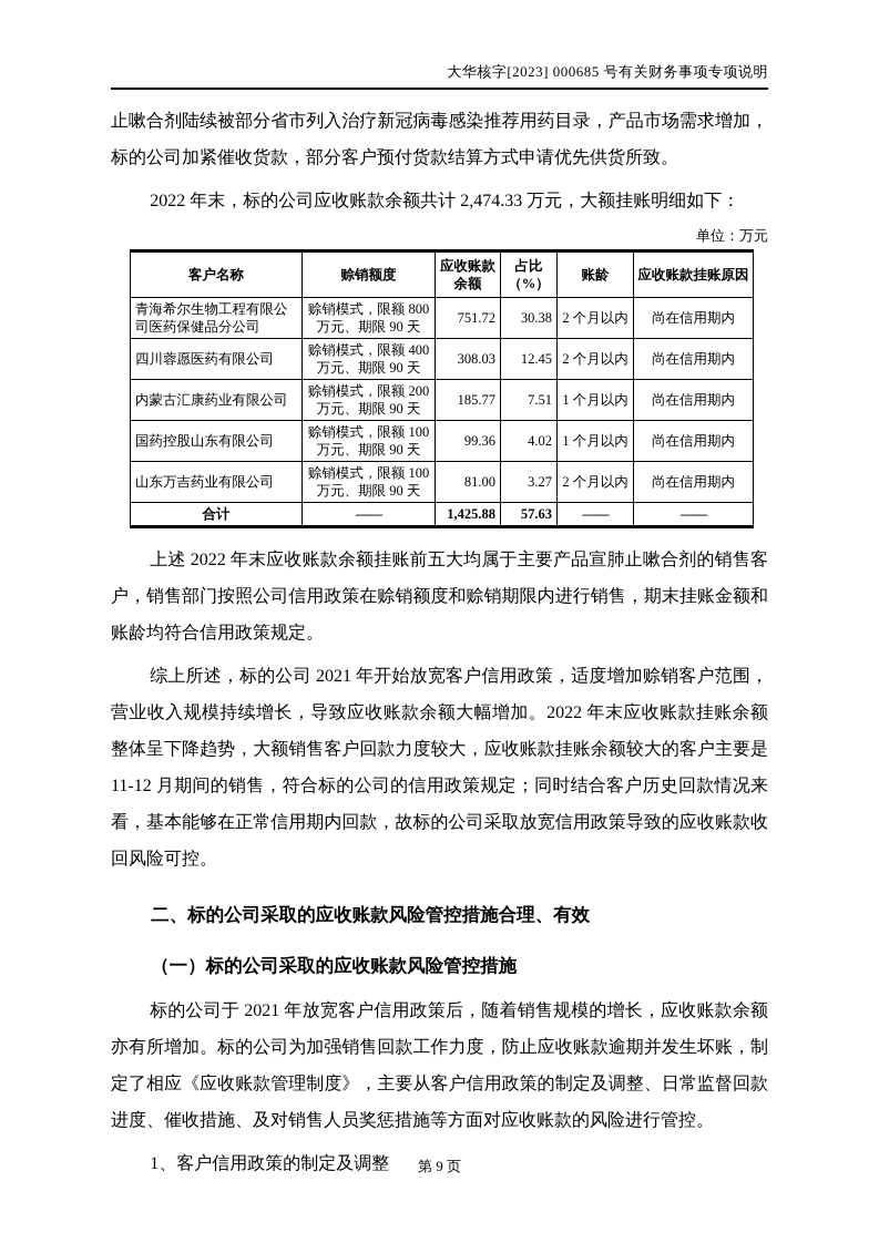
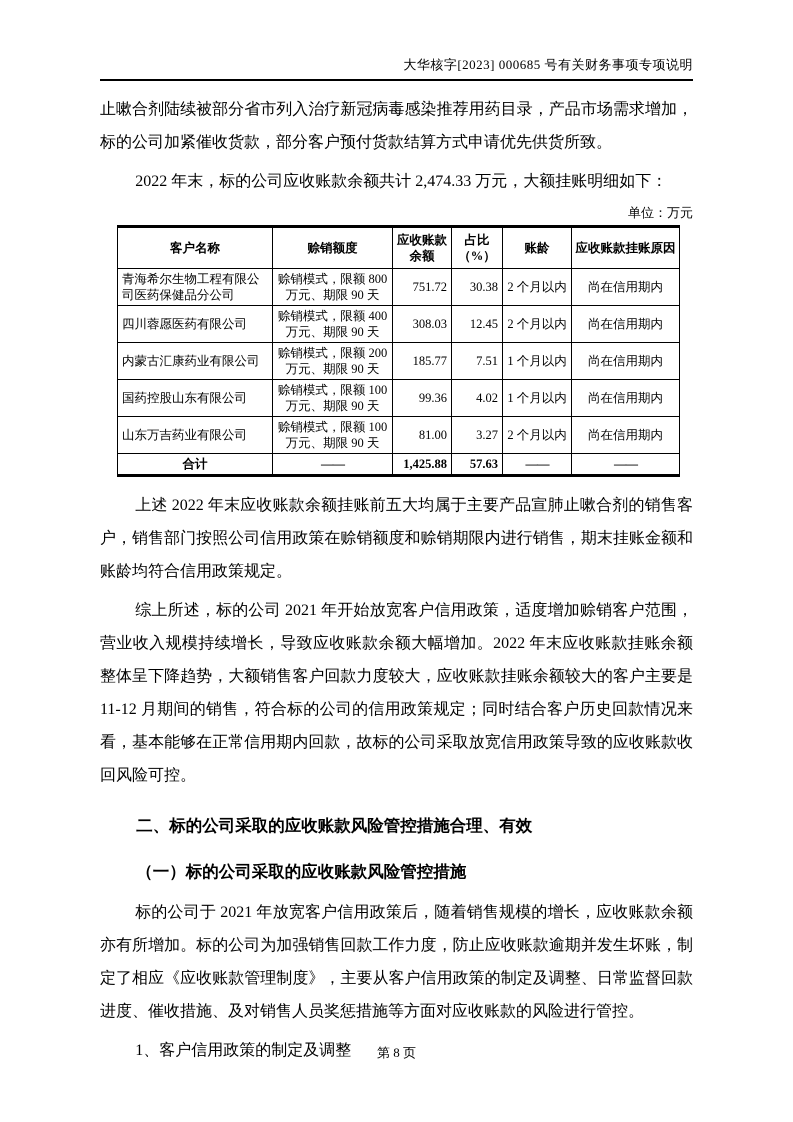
  大华核字[2023] 000685 号有关财务事项专项说明
  止嗽合剂陆续被部分省市列入治疗新冠病毒感染推荐用药目录，产品市场需求增加，标的公司加紧催收货款，部分客户预付货款结算方式申请优先供货所致。
  2022 年末，标的公司应收账款余额共计 2,474.33 万元，大额挂账明细如下：
  单位：万元
  客户名称	赊销额度	应收账款余额	占比（%）	账龄	应收账款挂账原因
  青海希尔生物工程有限公司医药保健品分公司	赊销模式，限额 800 万元、期限 90 天	751.72	30.38	2 个月以内	尚在信用期内
  四川蓉愿医药有限公司	赊销模式，限额 400 万元、期限 90 天	308.03	12.45	2 个月以内	尚在信用期内
  内蒙古汇康药业有限公司	赊销模式，限额 200 万元、期限 90 天	185.77	7.51	1 个月以内	尚在信用期内
  国药控股山东有限公司	赊销模式，限额 100 万元、期限 90 天	99.36	4.02	1 个月以内	尚在信用期内
  山东万吉药业有限公司	赊销模式，限额 100 万元、期限 90 天	81.00	3.27	2 个月以内	尚在信用期内
  合计	——	1,425.88	57.63	——	——
  上述 2022 年末应收账款余额挂账前五大均属于主要产品宣肺止嗽合剂的销售客户，销售部门按照公司信用政策在赊销额度和赊销期限内进行销售，期末挂账金额和账龄均符合信用政策规定。
  综上所述，标的公司 2021 年开始放宽客户信用政策，适度增加赊销客户范围，营业收入规模持续增长，导致应收账款余额大幅增加。2022 年末应收账款挂账余额整体呈下降趋势，大额销售客户回款力度较大，应收账款挂账余额较大的客户主要是 11-12 月期间的销售，符合标的公司的信用政策规定；同时结合客户历史回款情况来看，基本能够在正常信用期内回款，故标的公司采取放宽信用政策导致的应收账款收回风险可控。
  二、标的公司采取的应收账款风险管控措施合理、有效
  （一）标的公司采取的应收账款风险管控措施
  标的公司于 2021 年放宽客户信用政策后，随着销售规模的增长，应收账款余额亦有所增加。标的公司为加强销售回款工作力度，防止应收账款逾期并发生坏账，制定了相应《应收账款管理制度》，主要从客户信用政策的制定及调整、日常监督回款进度、催收措施、及对销售人员奖惩措施等方面对应收账款的风险进行管控。
  1、客户信用政策的制定及调整
- 第 9 页
+ 第 8 页
